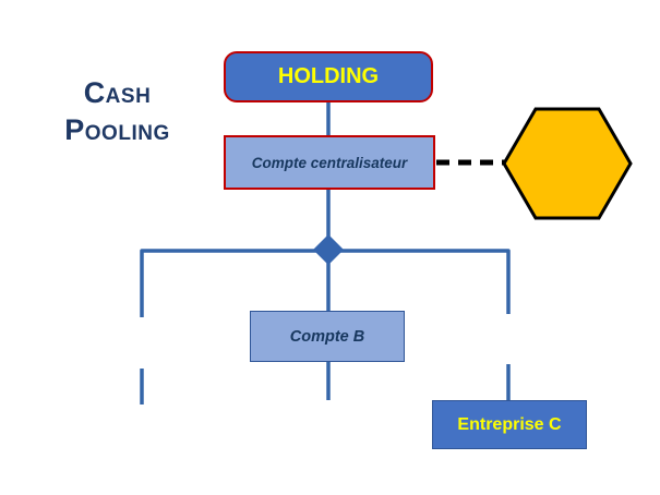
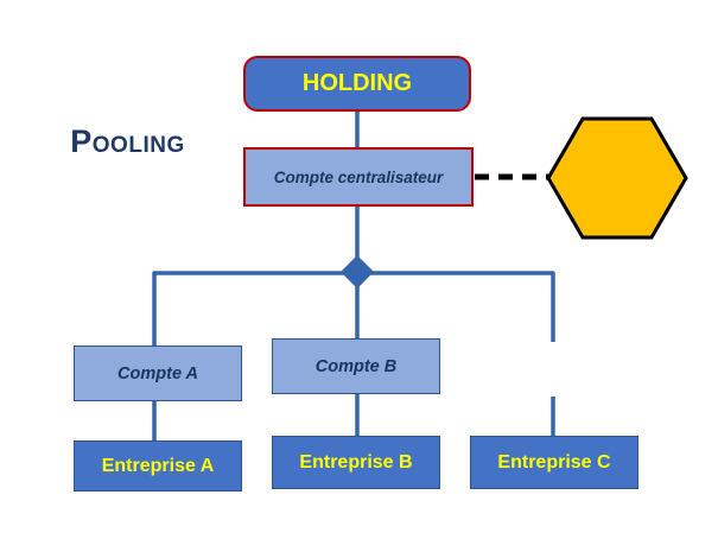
- Cash
  Pooling
  HOLDING
  Compte centralisateur
+ Compte A
  Compte B
+ Entreprise A
+ Entreprise B
  Entreprise C
